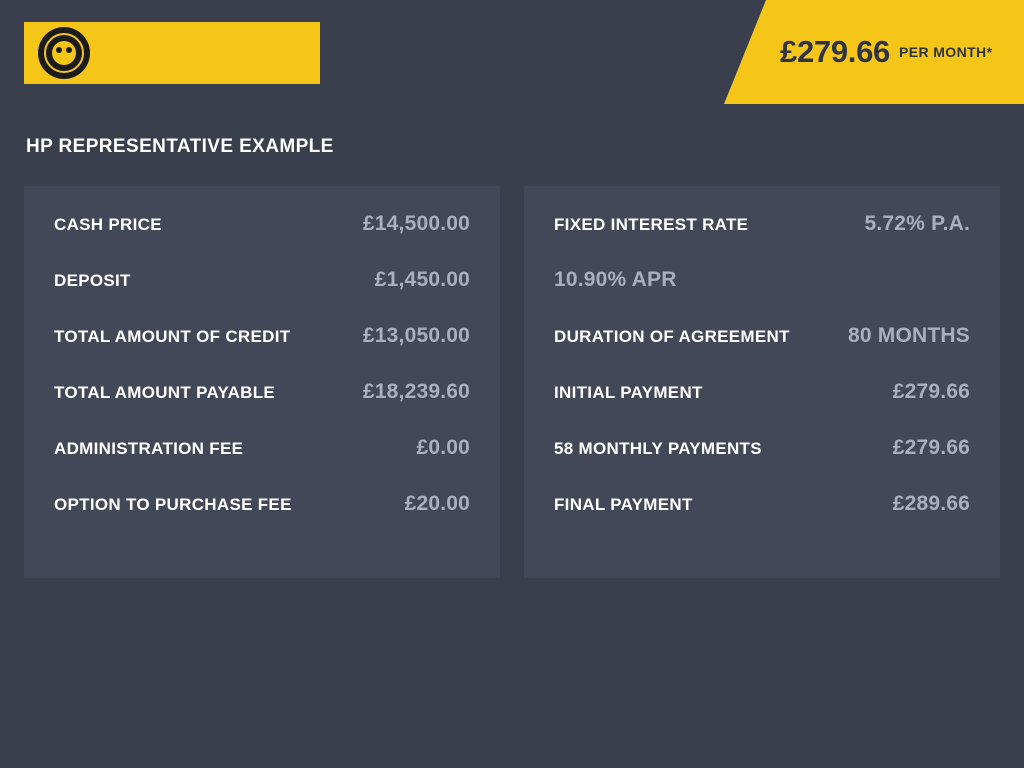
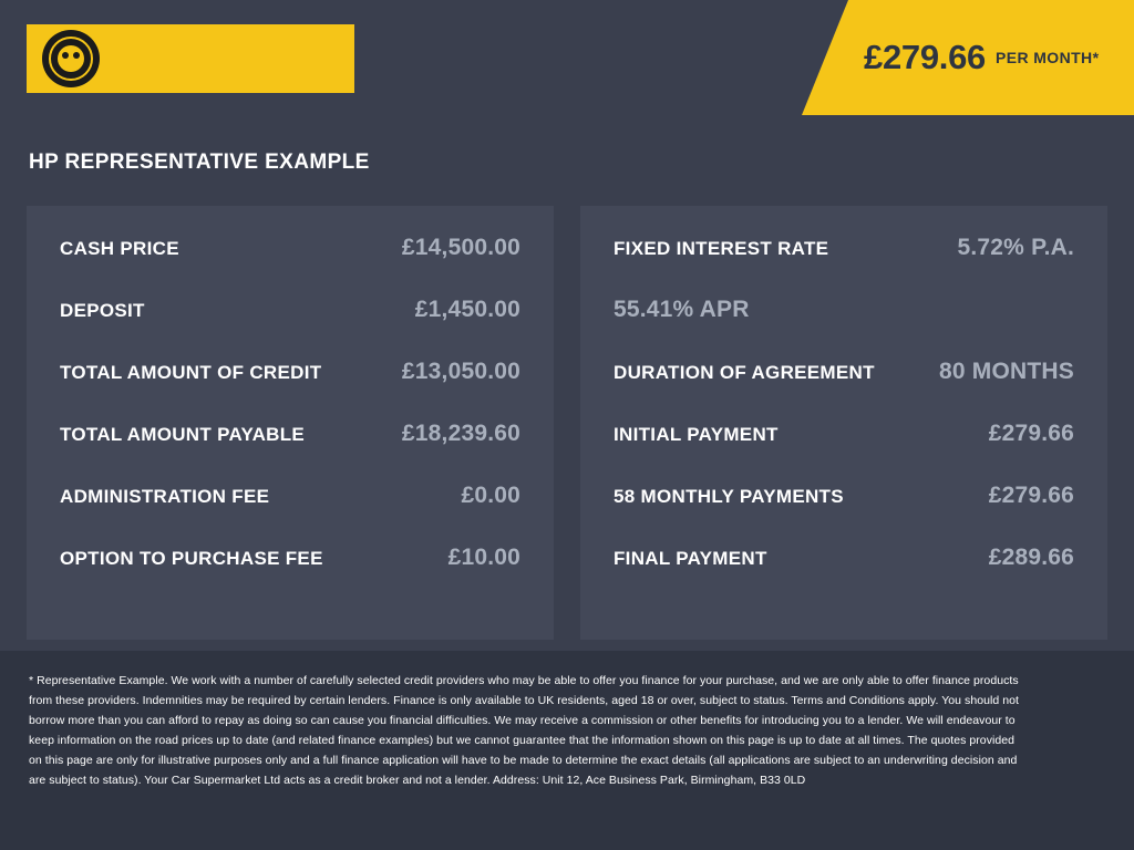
  £279.66
  PER MONTH*
  HP REPRESENTATIVE EXAMPLE
  CASH PRICE
  £14,500.00
  DEPOSIT
  £1,450.00
  TOTAL AMOUNT OF CREDIT
  £13,050.00
  TOTAL AMOUNT PAYABLE
  £18,239.60
  ADMINISTRATION FEE
  £0.00
  OPTION TO PURCHASE FEE
- £20.00
+ £10.00
  FIXED INTEREST RATE
  5.72% P.A.
- 10.90% APR
+ 55.41% APR
  DURATION OF AGREEMENT
  80 MONTHS
  INITIAL PAYMENT
  £279.66
  58 MONTHLY PAYMENTS
  £279.66
  FINAL PAYMENT
  £289.66
+ * Representative Example. We work with a number of carefully selected credit providers who may be able to offer you finance for your purchase, and we are only able to offer finance products from these providers. Indemnities may be required by certain lenders. Finance is only available to UK residents, aged 18 or over, subject to status. Terms and Conditions apply. You should not borrow more than you can afford to repay as doing so can cause you financial difficulties. We may receive a commission or other benefits for introducing you to a lender. We will endeavour to keep information on the road prices up to date (and related finance examples) but we cannot guarantee that the information shown on this page is up to date at all times. The quotes provided on this page are only for illustrative purposes only and a full finance application will have to be made to determine the exact details (all applications are subject to an underwriting decision and are subject to status). Your Car Supermarket Ltd acts as a credit broker and not a lender. Address: Unit 12, Ace Business Park, Birmingham, B33 0LD
